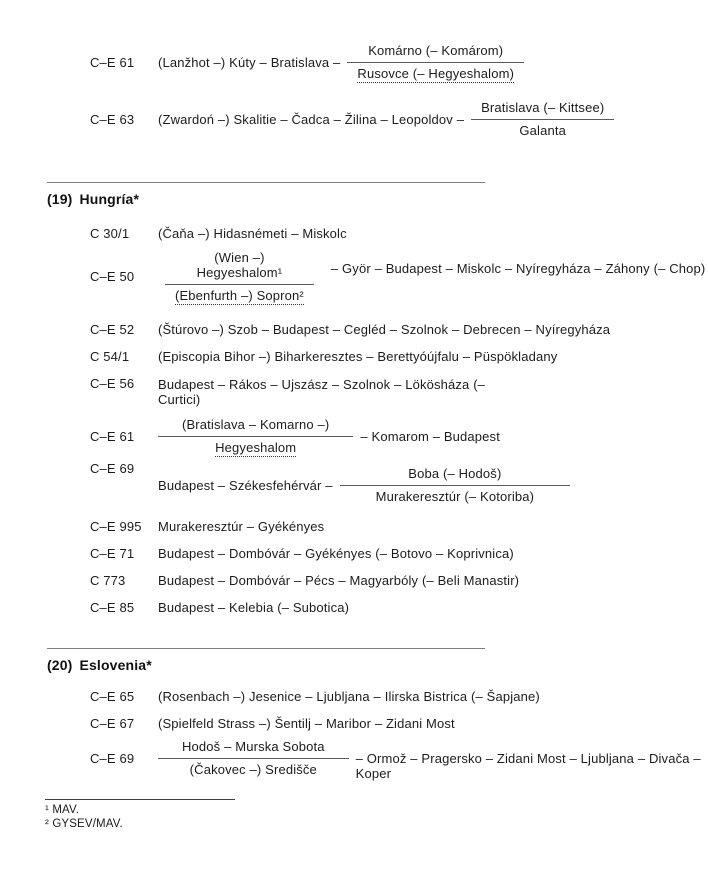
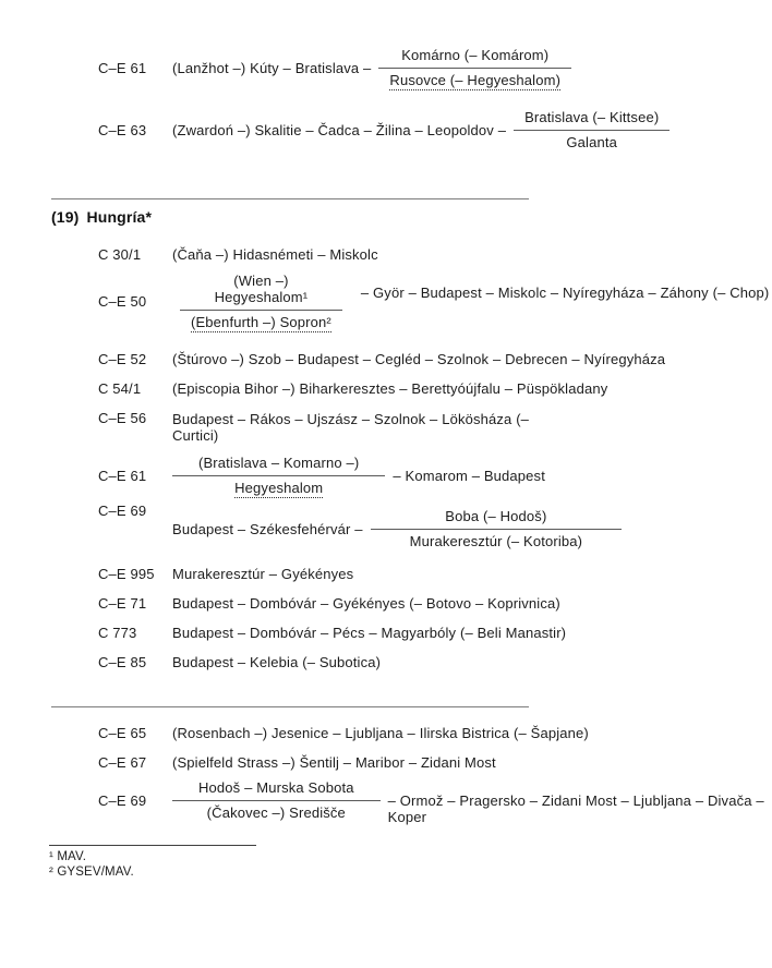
  C–E 61
  (Lanžhot –) Kúty – Bratislava –
  Komárno (– Komárom)
  Rusovce (– Hegyeshalom)
  C–E 63
  (Zwardoń –) Skalitie – Čadca – Žilina – Leopoldov –
  Bratislava (– Kittsee)
  Galanta
  (19) Hungría*
  C 30/1
  (Čaňa –) Hidasnémeti – Miskolc
  C–E 50
  (Wien –)
  Hegyeshalom¹
  (Ebenfurth –) Sopron²
  – Györ – Budapest – Miskolc – Nyíregyháza – Záhony (– Chop)
  C–E 52
  (Štúrovo –) Szob – Budapest – Cegléd – Szolnok – Debrecen – Nyíregyháza
  C 54/1
  (Episcopia Bihor –) Biharkeresztes – Berettyóújfalu – Püspökladany
  C–E 56
  Budapest – Rákos – Ujszász – Szolnok – Lökösháza (–
  Curtici)
  C–E 61
  (Bratislava – Komarno –)
  Hegyeshalom
  – Komarom – Budapest
  C–E 69
  Budapest – Székesfehérvár –
  Boba (– Hodoš)
  Murakeresztúr (– Kotoriba)
  C–E 995
  Murakeresztúr – Gyékényes
  C–E 71
  Budapest – Dombóvár – Gyékényes (– Botovo – Koprivnica)
  C 773
  Budapest – Dombóvár – Pécs – Magyarbóly (– Beli Manastir)
  C–E 85
  Budapest – Kelebia (– Subotica)
- (20) Eslovenia*
  C–E 65
  (Rosenbach –) Jesenice – Ljubljana – Ilirska Bistrica (– Šapjane)
  C–E 67
  (Spielfeld Strass –) Šentilj – Maribor – Zidani Most
  C–E 69
  Hodoš – Murska Sobota
  (Čakovec –) Središče
  – Ormož – Pragersko – Zidani Most – Ljubljana – Divača –
  Koper
  ¹ MAV.
  ² GYSEV/MAV.
